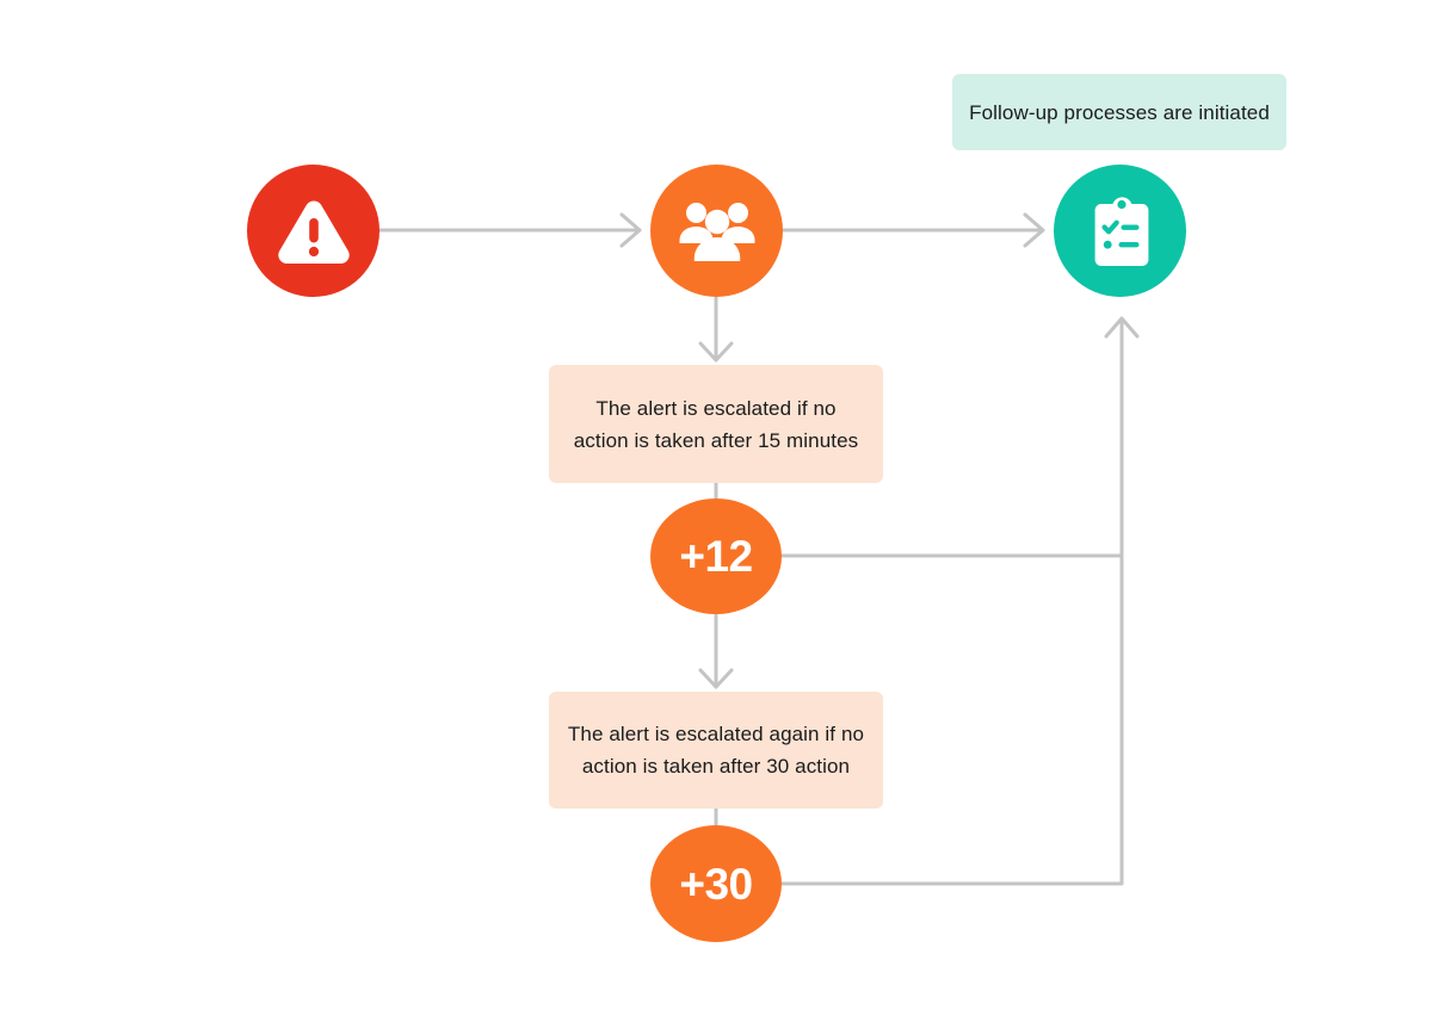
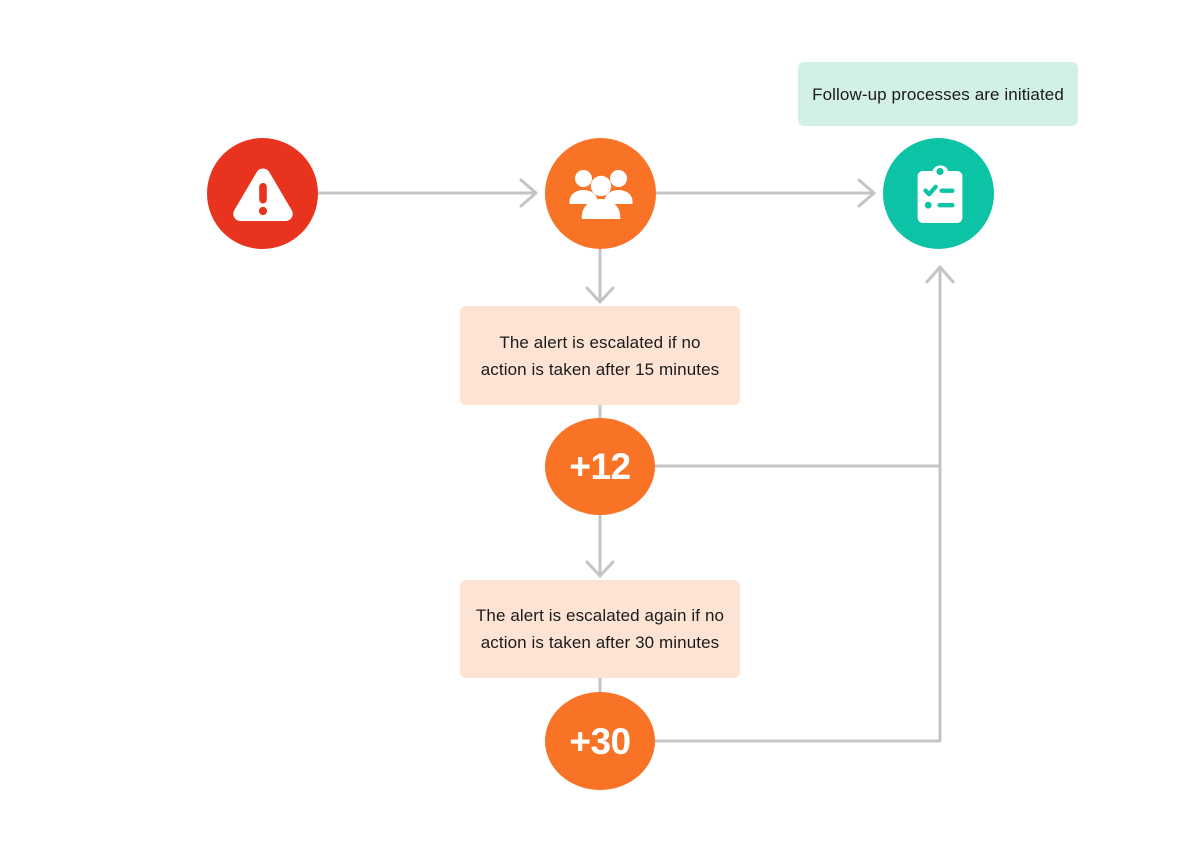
  Follow-up processes are initiated
  The alert is escalated if no action is taken after 15 minutes
- The alert is escalated again if no action is taken after 30 action
+ The alert is escalated again if no action is taken after 30 minutes
  +12
  +30
